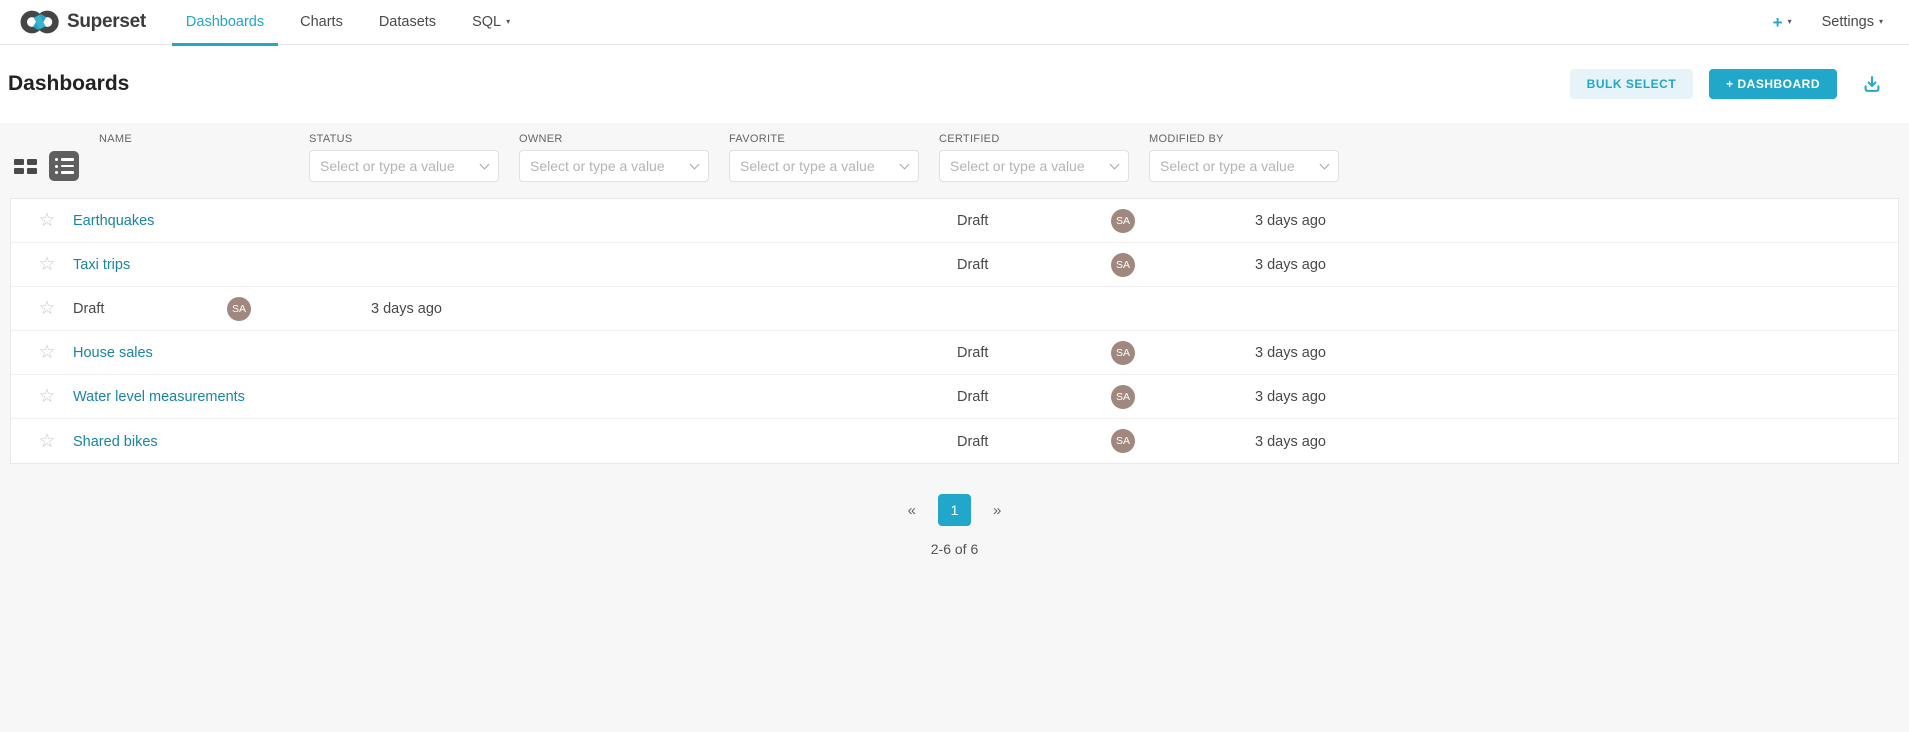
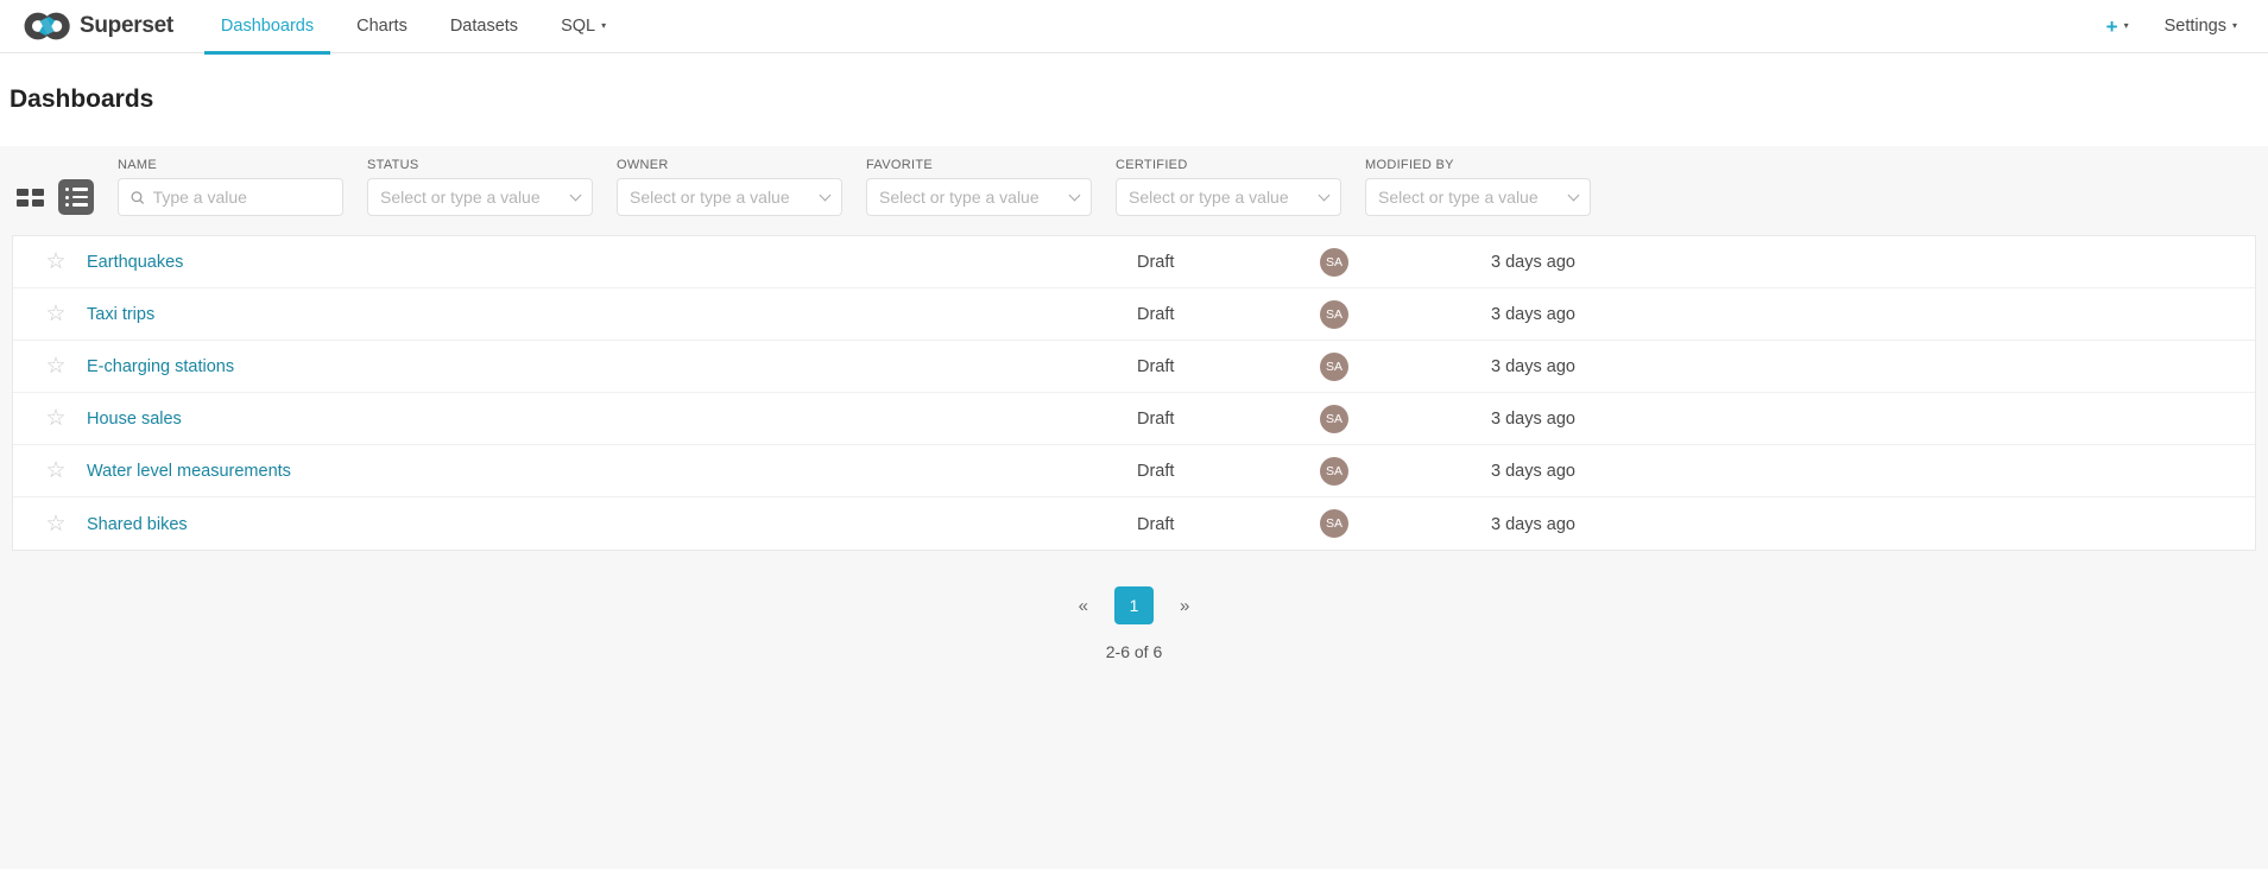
  Superset
  Dashboards
  Charts
  Datasets
  SQL
  ▾
  +
  ▾
  Settings
  ▾
  Dashboards
- BULK SELECT
- + DASHBOARD
  NAME
+ Type a value
  STATUS
  Select or type a value
  OWNER
  Select or type a value
  FAVORITE
  Select or type a value
  CERTIFIED
  Select or type a value
  MODIFIED BY
  Select or type a value
  ☆
  Earthquakes
  Draft
  SA
  3 days ago
  ☆
  Taxi trips
  Draft
  SA
  3 days ago
  ☆
+ E-charging stations
  Draft
  SA
  3 days ago
  ☆
  House sales
  Draft
  SA
  3 days ago
  ☆
  Water level measurements
  Draft
  SA
  3 days ago
  ☆
  Shared bikes
  Draft
  SA
  3 days ago
  «
  1
  »
  2-6 of 6
